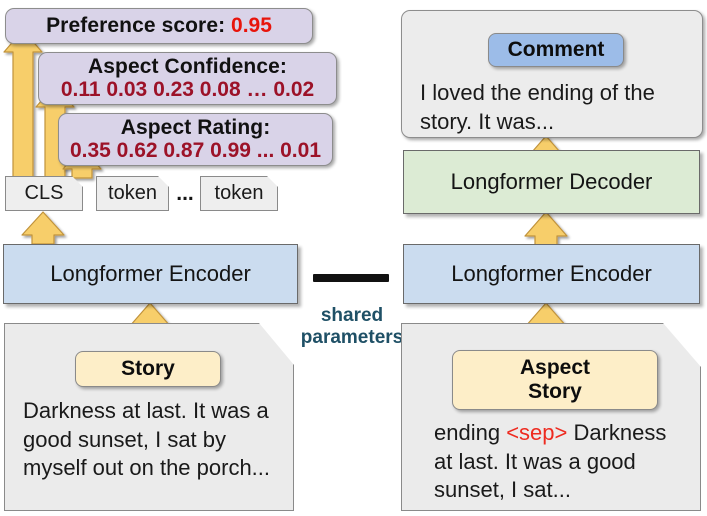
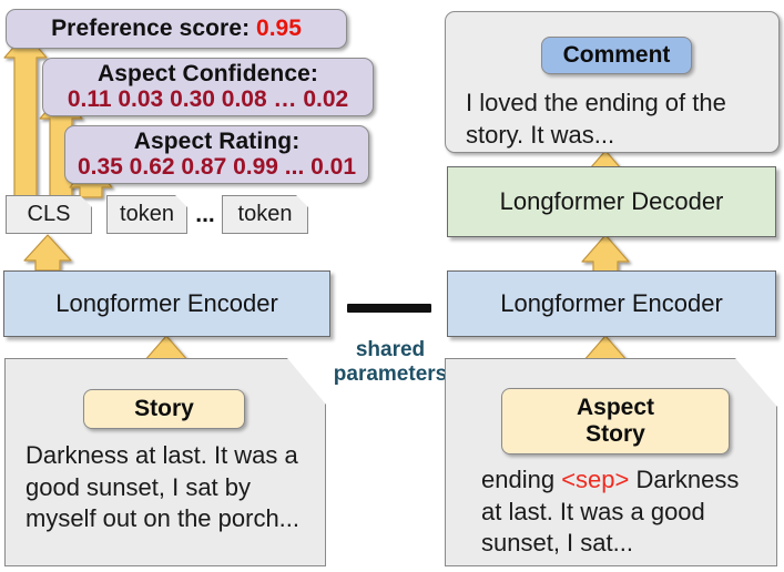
  Preference score: 0.95
  Aspect Confidence:
- 0.11 0.03 0.23 0.08 … 0.02
+ 0.11 0.03 0.30 0.08 … 0.02
  Aspect Rating:
  0.35 0.62 0.87 0.99 ... 0.01
  CLS
  token
  ...
  token
  Longformer Encoder
  Story
  Darkness at last. It was a good sunset, I sat by myself out on the porch...
  shared
  parameters
  Comment
  I loved the ending of the story. It was...
  Longformer Decoder
  Longformer Encoder
  Aspect
  Story
  ending <sep> Darkness at last. It was a good sunset, I sat...
